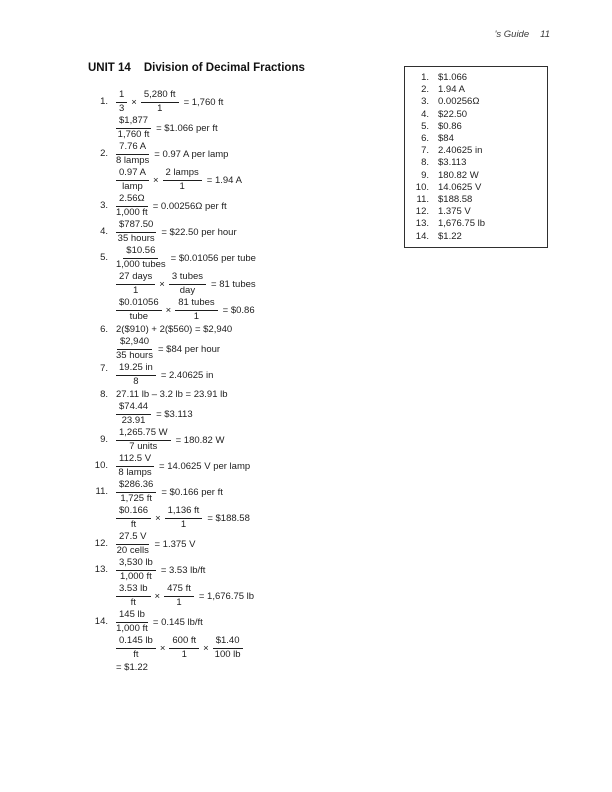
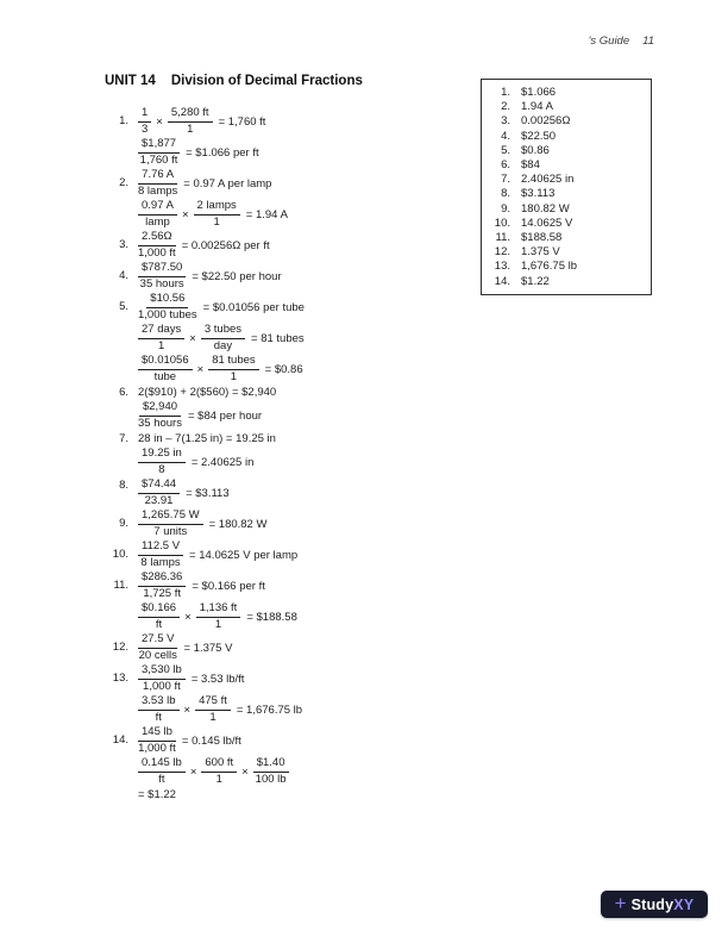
  's Guide
  11
  UNIT 14
  Division of Decimal Fractions
  1.
  $1.066
  2.
  1.94 A
  3.
  0.00256Ω
  4.
  $22.50
  5.
  $0.86
  6.
  $84
  7.
  2.40625 in
  8.
  $3.113
  9.
  180.82 W
  10.
  14.0625 V
  11.
  $188.58
  12.
  1.375 V
  13.
  1,676.75 lb
  14.
  $1.22
  1.
  1
  3
  ×
  5,280 ft
  1
  = 1,760 ft
  $1,877
  1,760 ft
  = $1.066 per ft
  2.
  7.76 A
  8 lamps
  = 0.97 A per lamp
  0.97 A
  lamp
  ×
  2 lamps
  1
  = 1.94 A
  3.
  2.56Ω
  1,000 ft
  = 0.00256Ω per ft
  4.
  $787.50
  35 hours
  = $22.50 per hour
  5.
  $10.56
  1,000 tubes
  = $0.01056 per tube
  27 days
  1
  ×
  3 tubes
  day
  = 81 tubes
  $0.01056
  tube
  ×
  81 tubes
  1
  = $0.86
  6.
  2($910) + 2($560) = $2,940
  $2,940
  35 hours
  = $84 per hour
  7.
+ 28 in – 7(1.25 in) = 19.25 in
  19.25 in
  8
  = 2.40625 in
  8.
- 27.11 lb – 3.2 lb = 23.91 lb
  $74.44
  23.91
  = $3.113
  9.
  1,265.75 W
  7 units
  = 180.82 W
  10.
  112.5 V
  8 lamps
  = 14.0625 V per lamp
  11.
  $286.36
  1,725 ft
  = $0.166 per ft
  $0.166
  ft
  ×
  1,136 ft
  1
  = $188.58
  12.
  27.5 V
  20 cells
  = 1.375 V
  13.
  3,530 lb
  1,000 ft
  = 3.53 lb/ft
  3.53 lb
  ft
  ×
  475 ft
  1
  = 1,676.75 lb
  14.
  145 lb
  1,000 ft
  = 0.145 lb/ft
  0.145 lb
  ft
  ×
  600 ft
  1
  ×
  $1.40
  100 lb
  = $1.22
+ +
+ Study
+ XY
